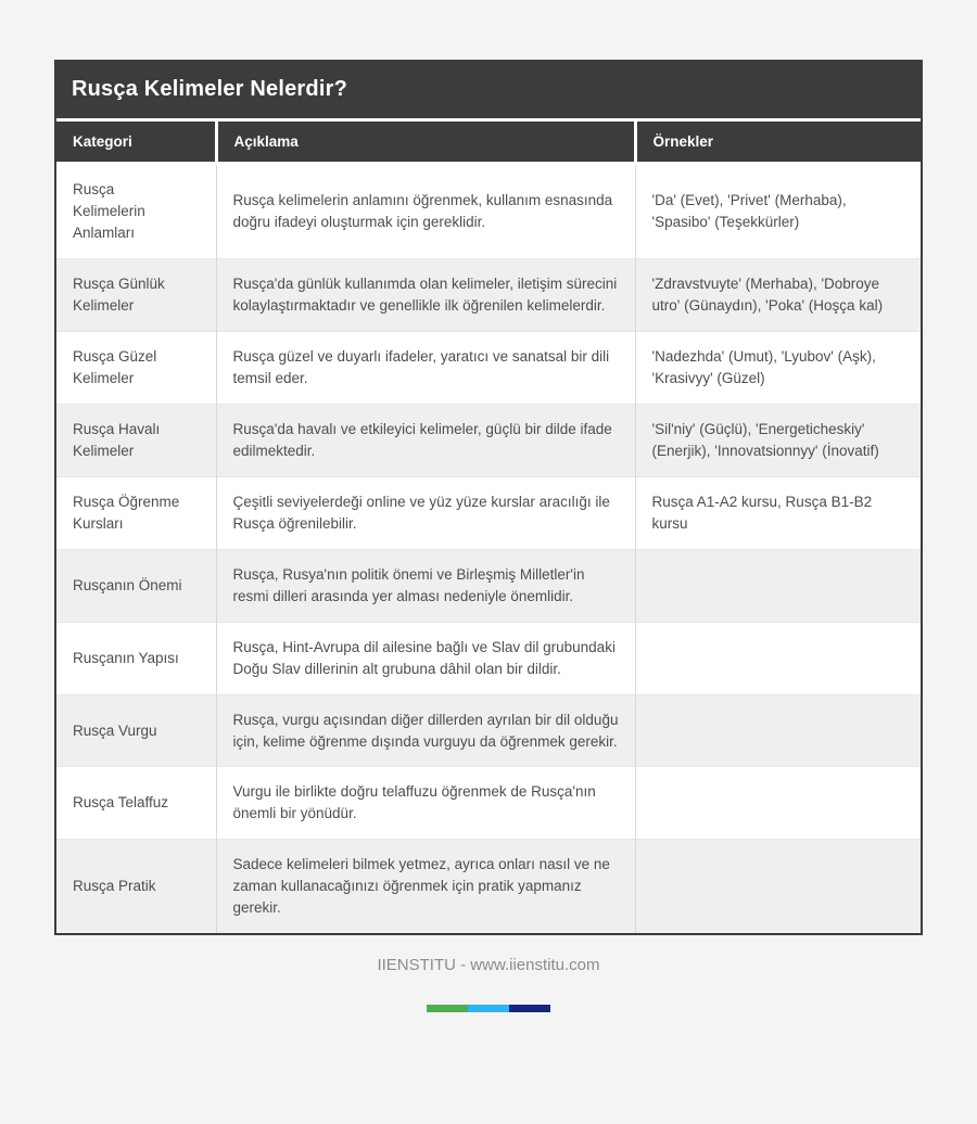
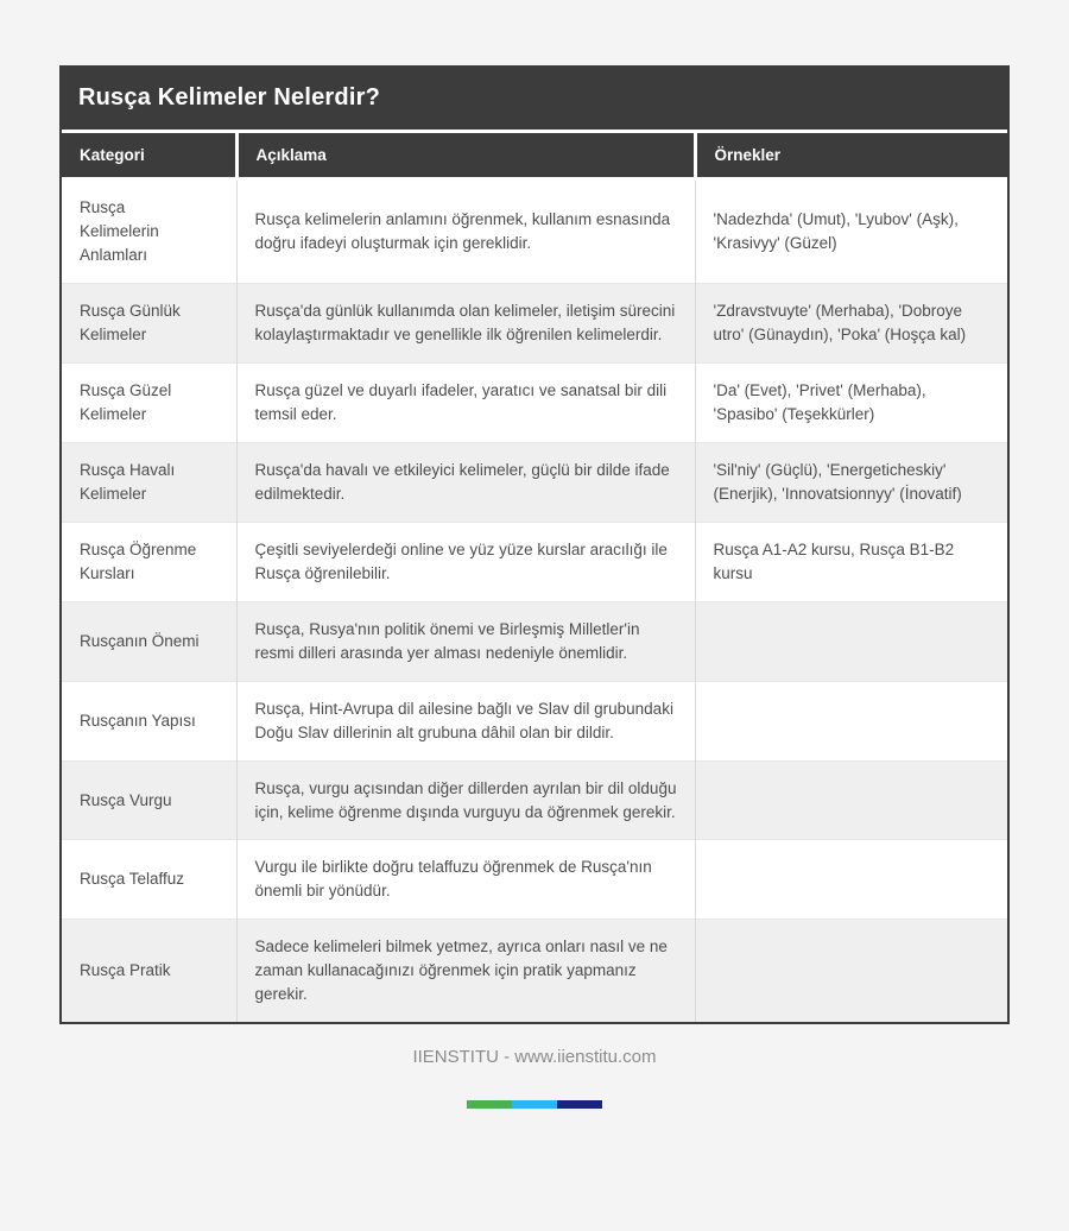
  Rusça Kelimeler Nelerdir?
  Kategori	Açıklama	Örnekler
- Rusça Kelimelerin Anlamları	Rusça kelimelerin anlamını öğrenmek, kullanım esnasında doğru ifadeyi oluşturmak için gereklidir.	'Da' (Evet), 'Privet' (Merhaba), 'Spasibo' (Teşekkürler)
+ Rusça Kelimelerin Anlamları	Rusça kelimelerin anlamını öğrenmek, kullanım esnasında doğru ifadeyi oluşturmak için gereklidir.	'Nadezhda' (Umut), 'Lyubov' (Aşk), 'Krasivyy' (Güzel)
  Rusça Günlük Kelimeler	Rusça'da günlük kullanımda olan kelimeler, iletişim sürecini kolaylaştırmaktadır ve genellikle ilk öğrenilen kelimelerdir.	'Zdravstvuyte' (Merhaba), 'Dobroye utro' (Günaydın), 'Poka' (Hoşça kal)
- Rusça Güzel Kelimeler	Rusça güzel ve duyarlı ifadeler, yaratıcı ve sanatsal bir dili temsil eder.	'Nadezhda' (Umut), 'Lyubov' (Aşk), 'Krasivyy' (Güzel)
+ Rusça Güzel Kelimeler	Rusça güzel ve duyarlı ifadeler, yaratıcı ve sanatsal bir dili temsil eder.	'Da' (Evet), 'Privet' (Merhaba), 'Spasibo' (Teşekkürler)
  Rusça Havalı Kelimeler	Rusça'da havalı ve etkileyici kelimeler, güçlü bir dilde ifade edilmektedir.	'Sil'niy' (Güçlü), 'Energeticheskiy' (Enerjik), 'Innovatsionnyy' (İnovatif)
  Rusça Öğrenme Kursları	Çeşitli seviyelerdeği online ve yüz yüze kurslar aracılığı ile Rusça öğrenilebilir.	Rusça A1-A2 kursu, Rusça B1-B2 kursu
  Rusçanın Önemi	Rusça, Rusya'nın politik önemi ve Birleşmiş Milletler'in resmi dilleri arasında yer alması nedeniyle önemlidir.
  Rusçanın Yapısı	Rusça, Hint-Avrupa dil ailesine bağlı ve Slav dil grubundaki Doğu Slav dillerinin alt grubuna dâhil olan bir dildir.
  Rusça Vurgu	Rusça, vurgu açısından diğer dillerden ayrılan bir dil olduğu için, kelime öğrenme dışında vurguyu da öğrenmek gerekir.
  Rusça Telaffuz	Vurgu ile birlikte doğru telaffuzu öğrenmek de Rusça'nın önemli bir yönüdür.
  Rusça Pratik	Sadece kelimeleri bilmek yetmez, ayrıca onları nasıl ve ne zaman kullanacağınızı öğrenmek için pratik yapmanız gerekir.
  IIENSTITU - www.iienstitu.com
